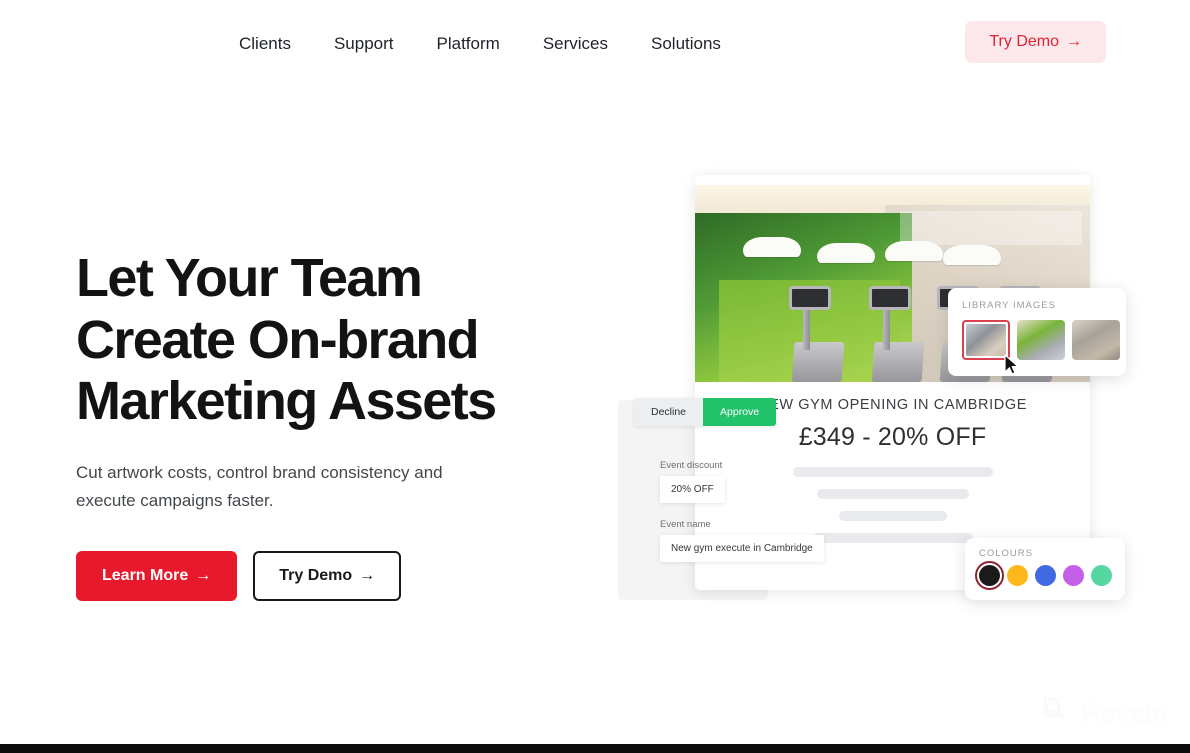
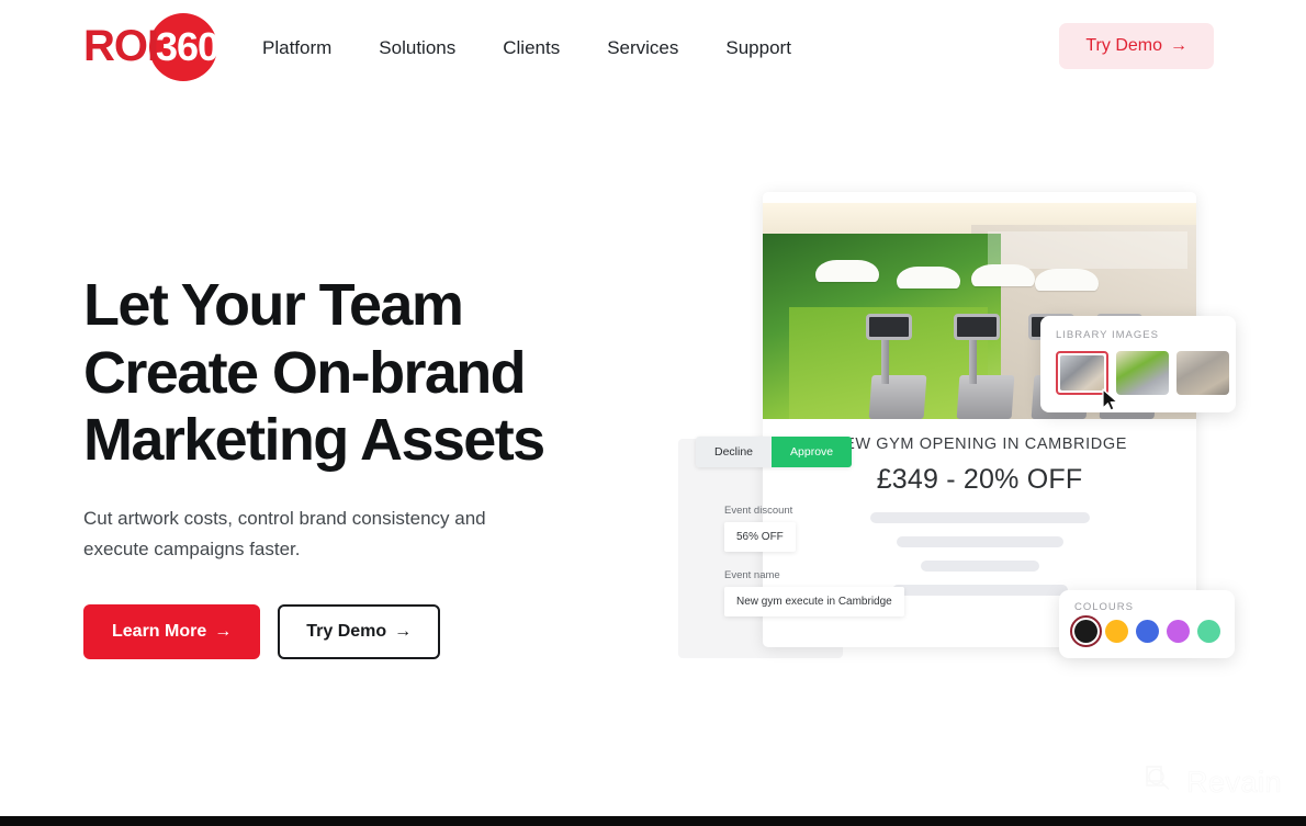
+ ROI
+ 360
- Clients
+ Platform
- Support
+ Solutions
- Platform
+ Clients
  Services
- Solutions
+ Support
  Try Demo →
  Let Your Team
  Create On-brand
  Marketing Assets
  Cut artwork costs, control brand consistency and execute campaigns faster.
  Learn More →
  Try Demo →
  W GYM OPENING IN CAMBRIDGE
  £349 - 20% OFF
  Decline
  Approve
  Event discount
- 20% OFF
+ 56% OFF
  Event name
  New gym execute in Cambridge
  LIBRARY IMAGES
  COLOURS
